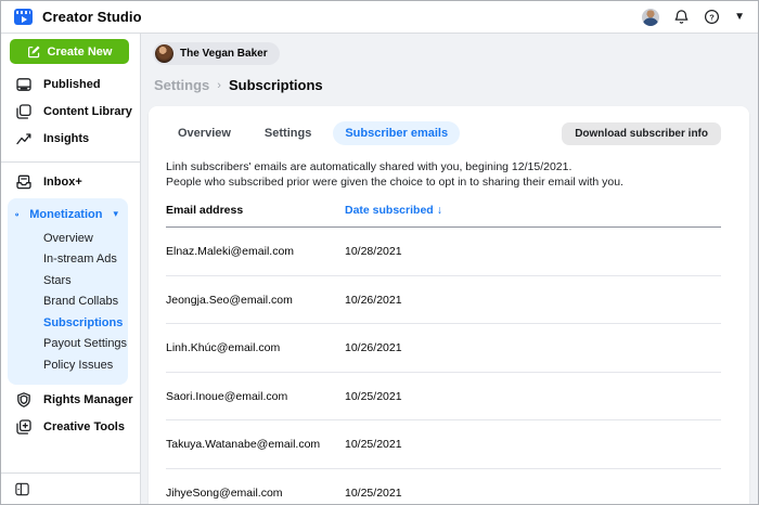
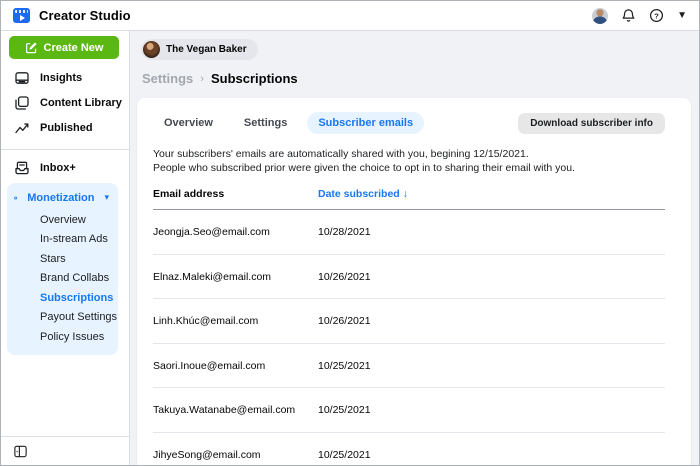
  Creator Studio
  ?
  ▼
  Create New
- Published
+ Insights
  Content Library
- Insights
+ Published
  Inbox+
  Monetization
  ▾
  Overview
  In-stream Ads
  Stars
  Brand Collabs
  Subscriptions
  Payout Settings
  Policy Issues
- Rights Manager
- Creative Tools
  The Vegan Baker
  Settings
  ›
  Subscriptions
  Overview
  Settings
  Subscriber emails
  Download subscriber info
- Linh subscribers' emails are automatically shared with you, begining 12/15/2021.
+ Your subscribers' emails are automatically shared with you, begining 12/15/2021.
  People who subscribed prior were given the choice to opt in to sharing their email with you.
  Email address
  Date subscribed
  ↓
- Elnaz.Maleki@email.com
+ Jeongja.Seo@email.com
  10/28/2021
- Jeongja.Seo@email.com
+ Elnaz.Maleki@email.com
  10/26/2021
  Linh.Khúc@email.com
  10/26/2021
  Saori.Inoue@email.com
  10/25/2021
  Takuya.Watanabe@email.com
  10/25/2021
  JihyeSong@email.com
  10/25/2021
